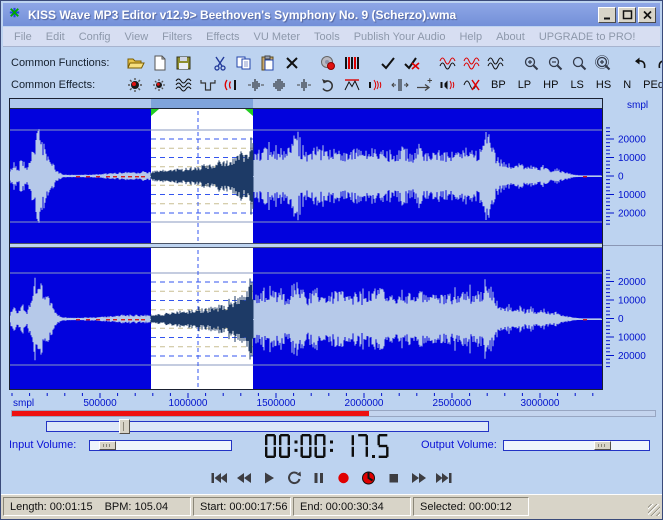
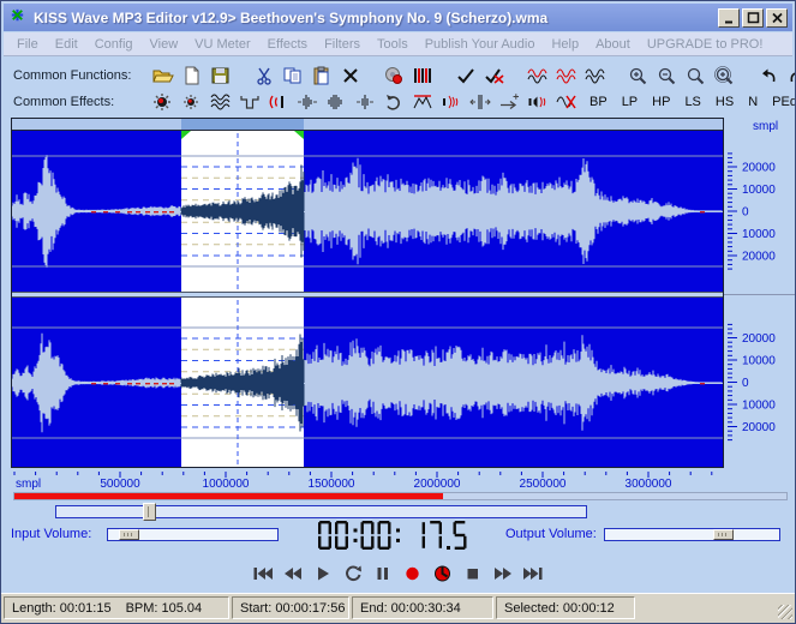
  KISS Wave MP3 Editor v12.9> Beethoven's Symphony No. 9 (Scherzo).wma
  File
  Edit
  Config
  View
- Filters
+ VU Meter
  Effects
- VU Meter
+ Filters
  Tools
  Publish Your Audio
  Help
  About
  UPGRADE to PRO!
  Common Functions:
  Common Effects:
  BP
  LP
  HP
  LS
  HS
  N
  PEq
  smpl
  20000
  10000
  0
  10000
  20000
  20000
  10000
  0
  10000
  20000
  smpl
  500000
  1000000
  1500000
  2000000
  2500000
  3000000
  Input Volume:
  Output Volume:
  Length: 00:01:15
  BPM: 105.04
  Start: 00:00:17:56
  End: 00:00:30:34
  Selected: 00:00:12
